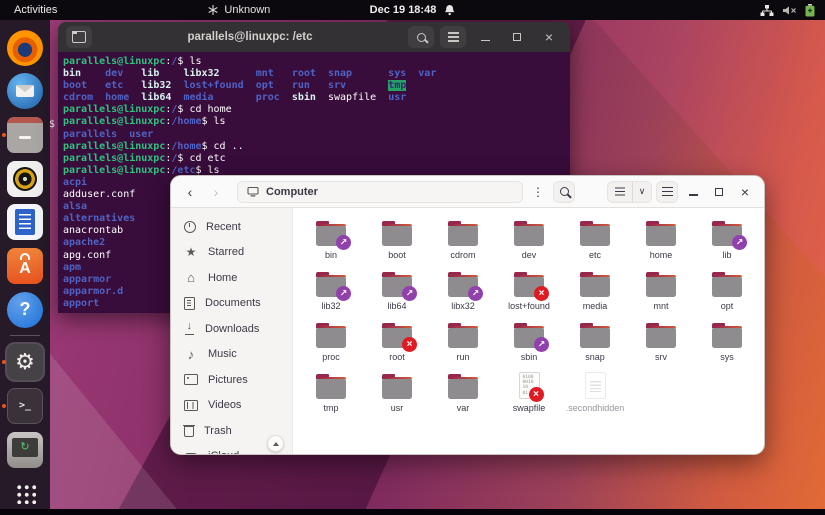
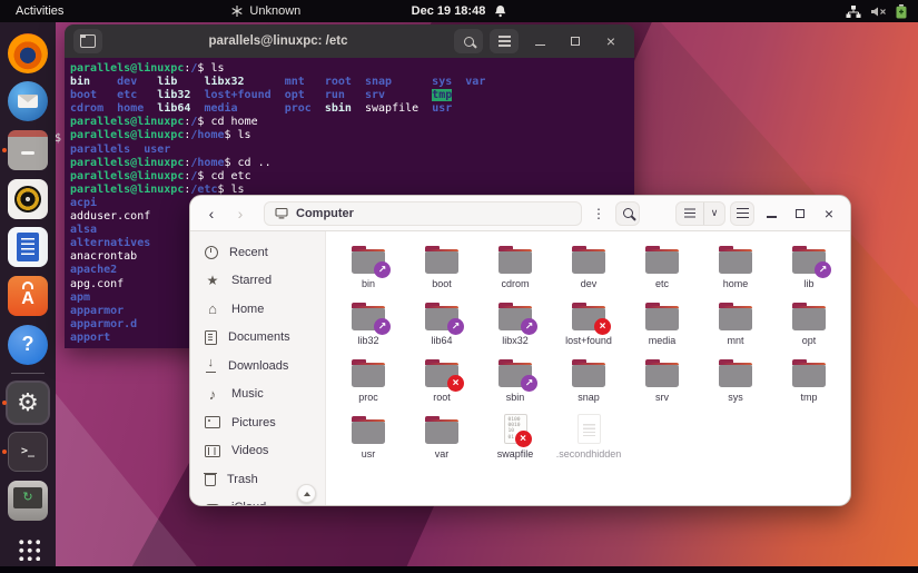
  Activities
  Unknown
  Dec 19 18:48
  $
  parallels@linuxpc: /etc
  ×
  parallels@linuxpc:/$ ls
  bin dev lib libx32 mnt root snap sys var
  boot etc lib32 lost+found opt run srv tmp
  cdrom home lib64 media proc sbin swapfile usr
  parallels@linuxpc:/$ cd home
  parallels@linuxpc:/home$ ls
  parallels user
  parallels@linuxpc:/home$ cd ..
  parallels@linuxpc:/$ cd etc
  parallels@linuxpc:/etc$ ls
  acpi
  adduser.conf
  alsa
  alternatives
  anacrontab
  apache2
  apg.conf
  apm
  apparmor
  apparmor.d
  apport
  ‹
  ›
  Computer
  ⋮
  ∨
  ×
  Recent
  Starred
  Home
  Documents
  Downloads
  Music
  Pictures
  Videos
  Trash
  ↗
  bin
  boot
  cdrom
  dev
  etc
  home
  ↗
  lib
  ↗
  lib32
  ↗
  lib64
  ↗
  libx32
  ×
  lost+found
  media
  mnt
  opt
  proc
  ×
  root
- run
  ↗
  sbin
  snap
  srv
  sys
  tmp
  usr
  var
  ×
  swapfile
  .secondhidden
